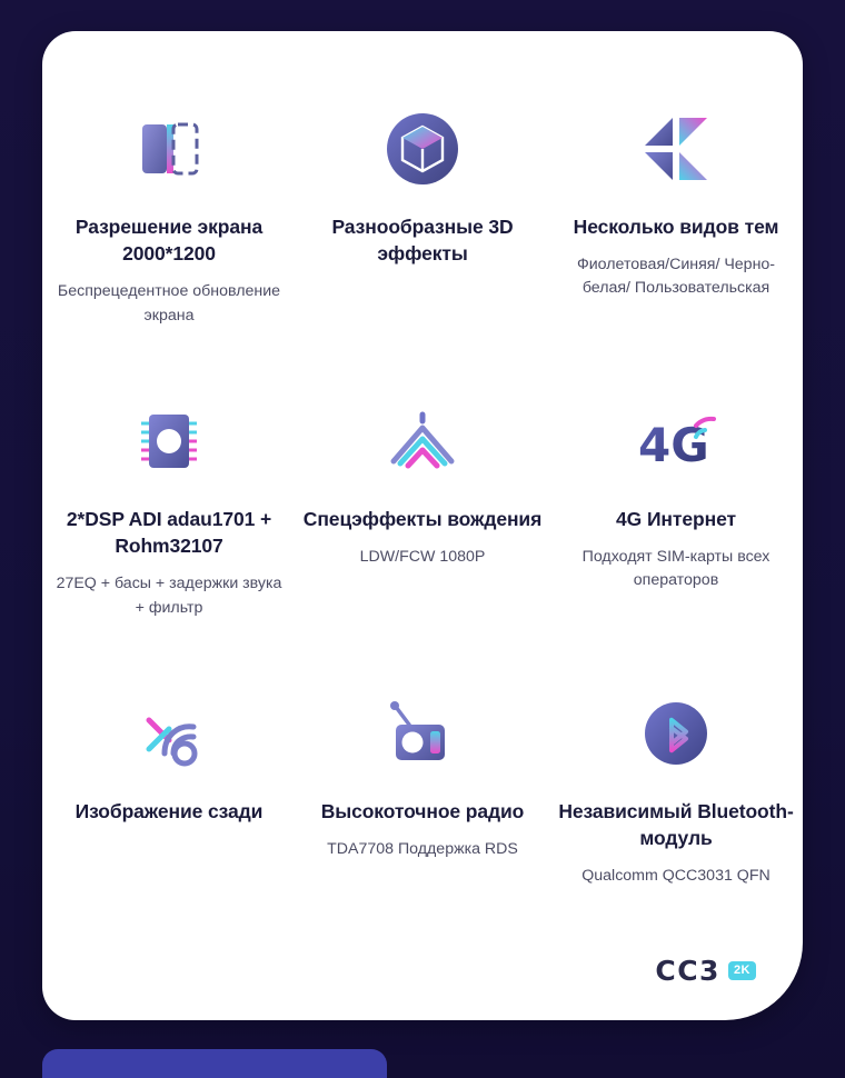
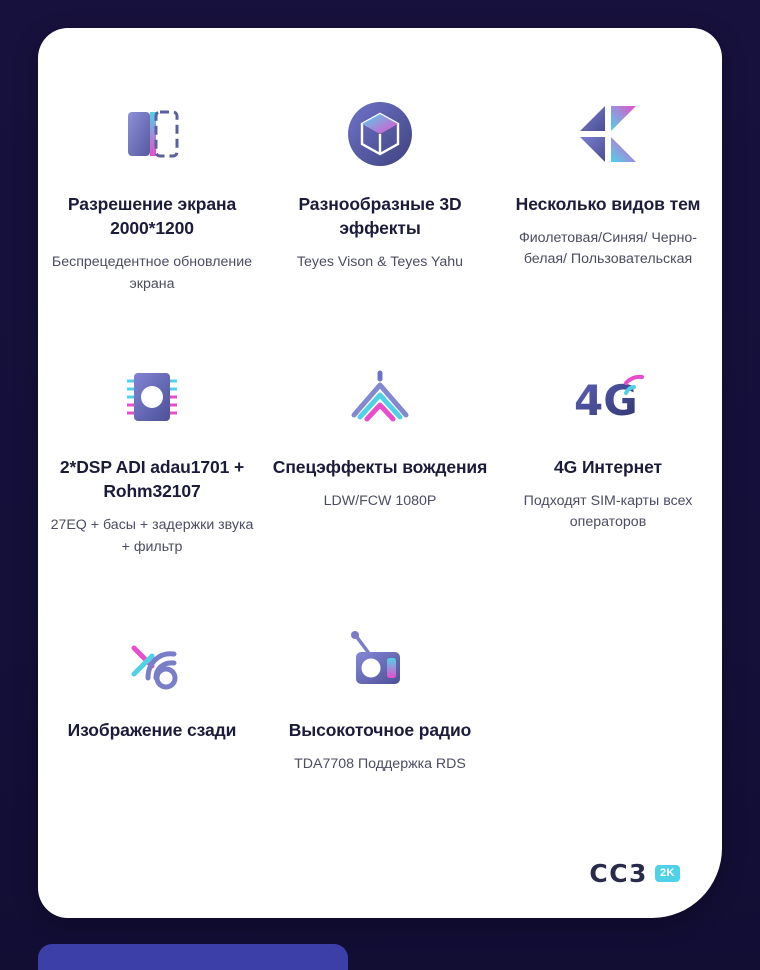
  Разрешение экрана 2000*1200
  Беспрецедентное обновление экрана
  Разнообразные 3D эффекты
+ Teyes Vison & Teyes Yahu
  Несколько видов тем
  Фиолетовая/Синяя/ Черно-белая/ Пользовательская
  2*DSP ADI adau1701 + Rohm32107
  27EQ + басы + задержки звука + фильтр
  Спецэффекты вождения
  LDW/FCW 1080P
  4G
  4G Интернет
  Подходят SIM-карты всех операторов
  Изображение сзади
  Высокоточное радио
  TDA7708 Поддержка RDS
- Независимый Bluetooth-модуль
- Qualcomm QCC3031 QFN
  CC3
  2K
